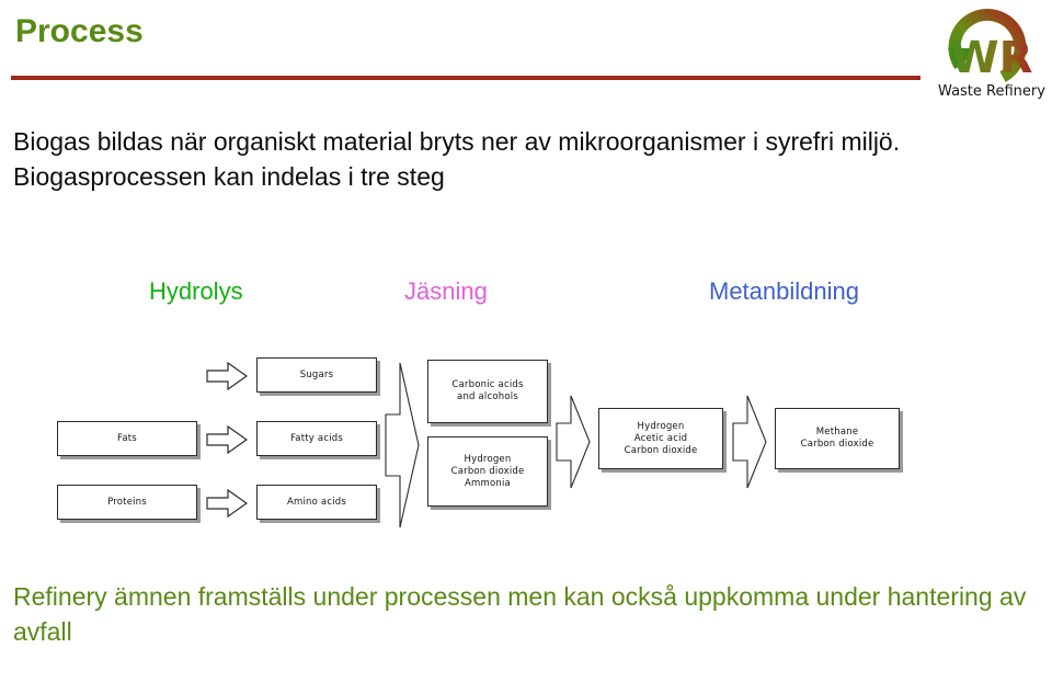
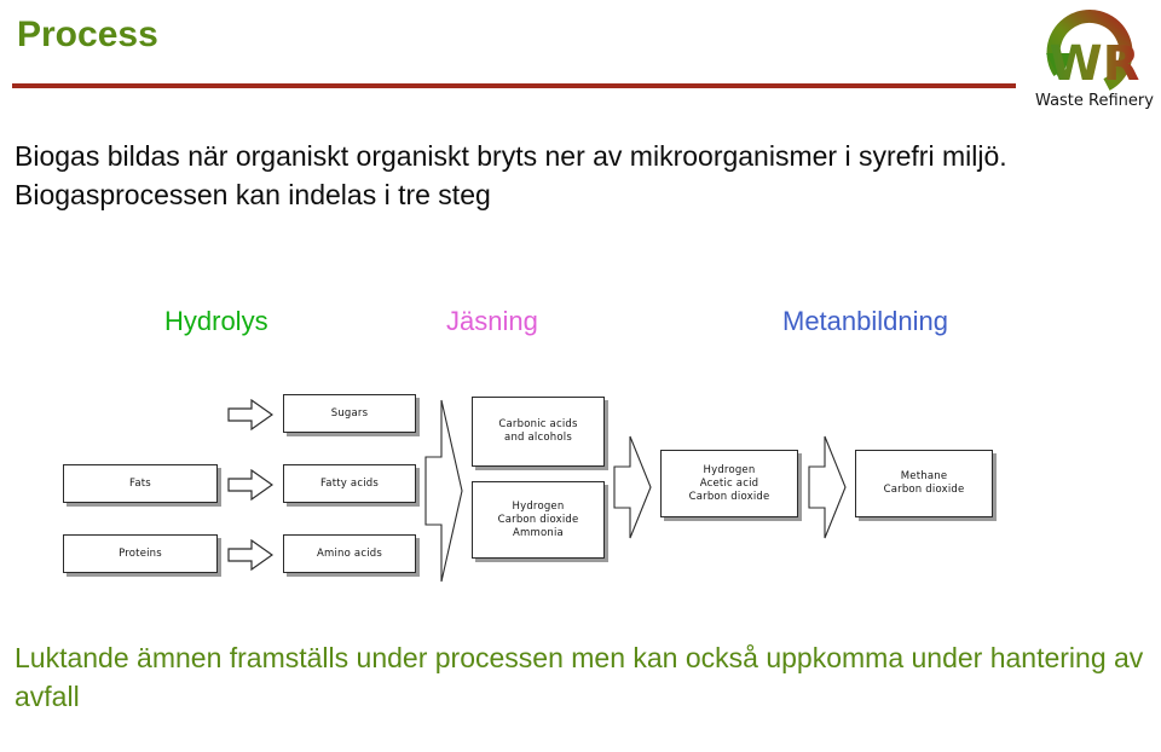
  Process
  WR
  Waste Refinery
- Biogas bildas när organiskt material bryts ner av mikroorganismer i syrefri miljö. Biogasprocessen kan indelas i tre steg
+ Biogas bildas när organiskt organiskt bryts ner av mikroorganismer i syrefri miljö. Biogasprocessen kan indelas i tre steg
  Hydrolys
  Jäsning
  Metanbildning
  Fats
  Proteins
  Sugars
  Fatty acids
  Amino acids
  Carbonic acids
  and alcohols
  Hydrogen
  Carbon dioxide
  Ammonia
  Hydrogen
  Acetic acid
  Carbon dioxide
  Methane
  Carbon dioxide
- Refinery ämnen framställs under processen men kan också uppkomma under hantering av avfall
+ Luktande ämnen framställs under processen men kan också uppkomma under hantering av avfall
